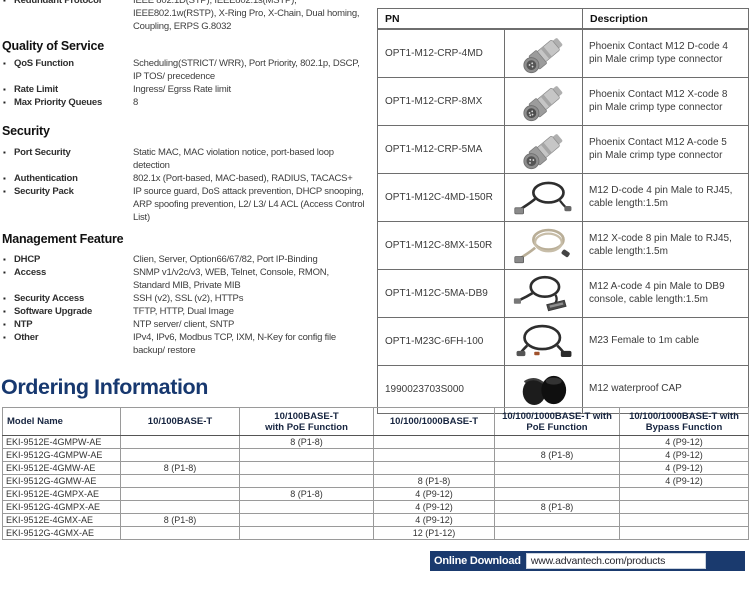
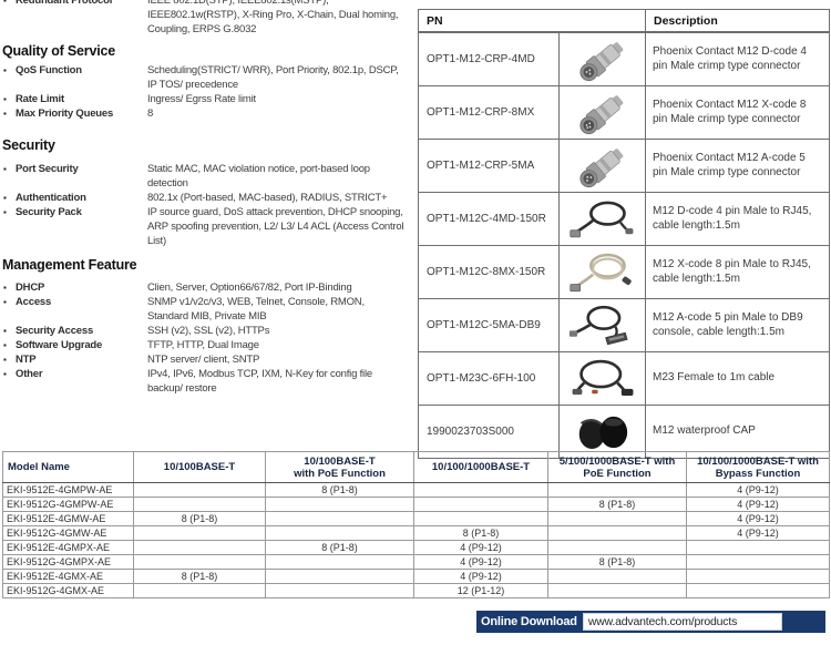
  ▪
  Redundant Protocol
  IEEE 802.1D(STP), IEEE802.1s(MSTP), IEEE802.1w(RSTP), X-Ring Pro, X-Chain, Dual homing, Coupling, ERPS G.8032
  Quality of Service
  ▪
  QoS Function
  Scheduling(STRICT/ WRR), Port Priority, 802.1p, DSCP, IP TOS/ precedence
  ▪
  Rate Limit
  Ingress/ Egrss Rate limit
  ▪
  Max Priority Queues
  8
  Security
  ▪
  Port Security
  Static MAC, MAC violation notice, port-based loop detection
  ▪
  Authentication
- 802.1x (Port-based, MAC-based), RADIUS, TACACS+
+ 802.1x (Port-based, MAC-based), RADIUS, STRICT+
  ▪
  Security Pack
  IP source guard, DoS attack prevention, DHCP snooping, ARP spoofing prevention, L2/ L3/ L4 ACL (Access Control List)
  Management Feature
  ▪
  DHCP
  Clien, Server, Option66/67/82, Port IP-Binding
  ▪
  Access
  SNMP v1/v2c/v3, WEB, Telnet, Console, RMON, Standard MIB, Private MIB
  ▪
  Security Access
  SSH (v2), SSL (v2), HTTPs
  ▪
  Software Upgrade
  TFTP, HTTP, Dual Image
  ▪
  NTP
  NTP server/ client, SNTP
  ▪
  Other
  IPv4, IPv6, Modbus TCP, IXM, N-Key for config file backup/ restore
  PN	Description
  OPT1-M12-CRP-4MD		Phoenix Contact M12 D-code 4 pin Male crimp type connector
  OPT1-M12-CRP-8MX		Phoenix Contact M12 X-code 8 pin Male crimp type connector
  OPT1-M12-CRP-5MA		Phoenix Contact M12 A-code 5 pin Male crimp type connector
  OPT1-M12C-4MD-150R		M12 D-code 4 pin Male to RJ45, cable length:1.5m
  OPT1-M12C-8MX-150R		M12 X-code 8 pin Male to RJ45, cable length:1.5m
- OPT1-M12C-5MA-DB9		M12 A-code 4 pin Male to DB9 console, cable length:1.5m
+ OPT1-M12C-5MA-DB9		M12 A-code 5 pin Male to DB9 console, cable length:1.5m
  OPT1-M23C-6FH-100		M23 Female to 1m cable
  1990023703S000		M12 waterproof CAP
- Ordering Information
- Model Name	10/100BASE-T	10/100BASE-T with PoE Function	10/100/1000BASE-T	10/100/1000BASE-T with PoE Function	10/100/1000BASE-T with Bypass Function
+ Model Name	10/100BASE-T	10/100BASE-T with PoE Function	10/100/1000BASE-T	5/100/1000BASE-T with PoE Function	10/100/1000BASE-T with Bypass Function
  EKI-9512E-4GMPW-AE		8 (P1-8)			4 (P9-12)
  EKI-9512G-4GMPW-AE				8 (P1-8)	4 (P9-12)
  EKI-9512E-4GMW-AE	8 (P1-8)				4 (P9-12)
  EKI-9512G-4GMW-AE			8 (P1-8)		4 (P9-12)
  EKI-9512E-4GMPX-AE		8 (P1-8)	4 (P9-12)
  EKI-9512G-4GMPX-AE			4 (P9-12)	8 (P1-8)
  EKI-9512E-4GMX-AE	8 (P1-8)		4 (P9-12)
  EKI-9512G-4GMX-AE			12 (P1-12)
  Online Download
  www.advantech.com/products
